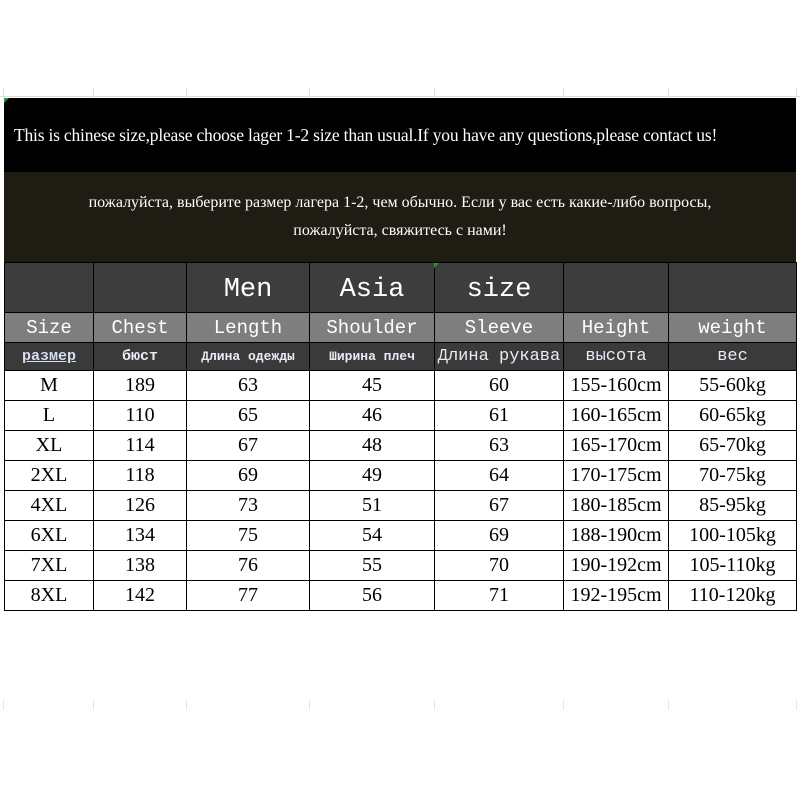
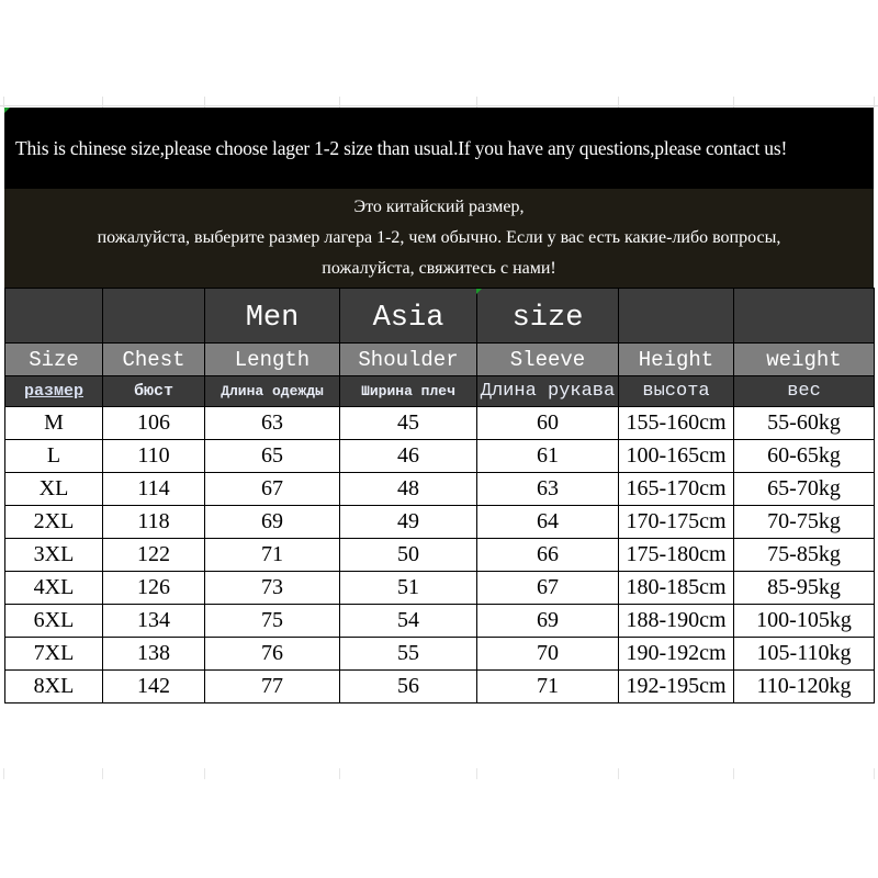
  This is chinese size,please choose lager 1-2 size than usual.If you have any questions,please contact us!
+ Это китайский размер,
  пожалуйста, выберите размер лагера 1-2, чем обычно. Если у вас есть какие-либо вопросы,
  пожалуйста, свяжитесь с нами!
  		Men	Asia	size
  Size	Chest	Length	Shoulder	Sleeve	Height	weight
  размер	бюст	Длина одежды	Ширина плеч	Длина рукава	высота	вес
- M	189	63	45	60	155-160cm	55-60kg
+ M	106	63	45	60	155-160cm	55-60kg
- L	110	65	46	61	160-165cm	60-65kg
+ L	110	65	46	61	100-165cm	60-65kg
  XL	114	67	48	63	165-170cm	65-70kg
  2XL	118	69	49	64	170-175cm	70-75kg
+ 3XL	122	71	50	66	175-180cm	75-85kg
  4XL	126	73	51	67	180-185cm	85-95kg
  6XL	134	75	54	69	188-190cm	100-105kg
  7XL	138	76	55	70	190-192cm	105-110kg
  8XL	142	77	56	71	192-195cm	110-120kg
